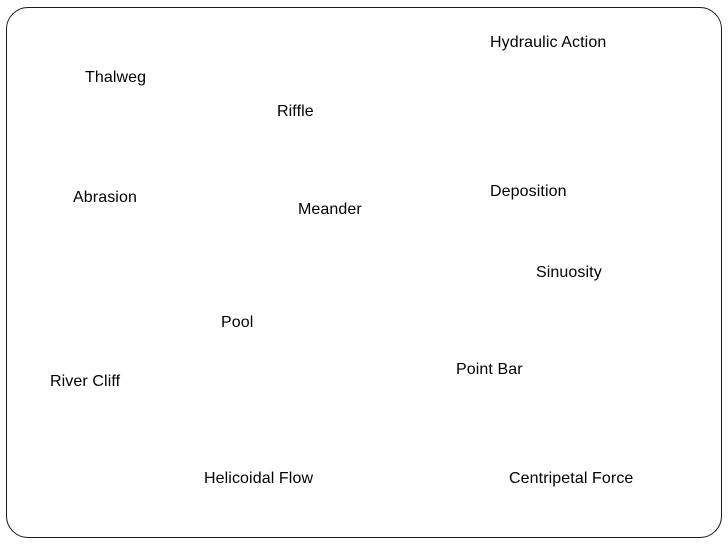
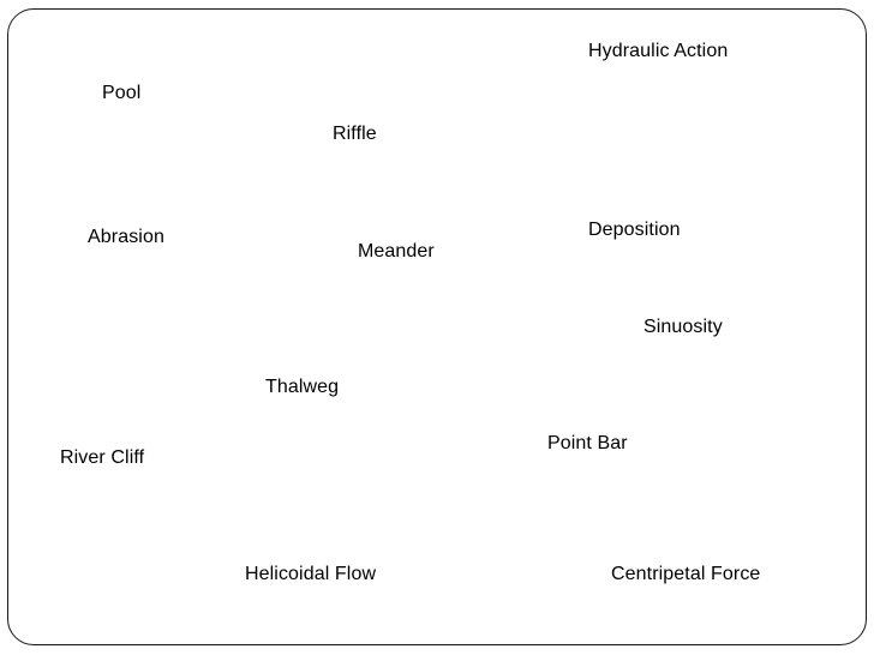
  Hydraulic Action
- Thalweg
+ Pool
  Riffle
  Deposition
  Abrasion
  Meander
  Sinuosity
- Pool
+ Thalweg
  Point Bar
  River Cliff
  Helicoidal Flow
  Centripetal Force
